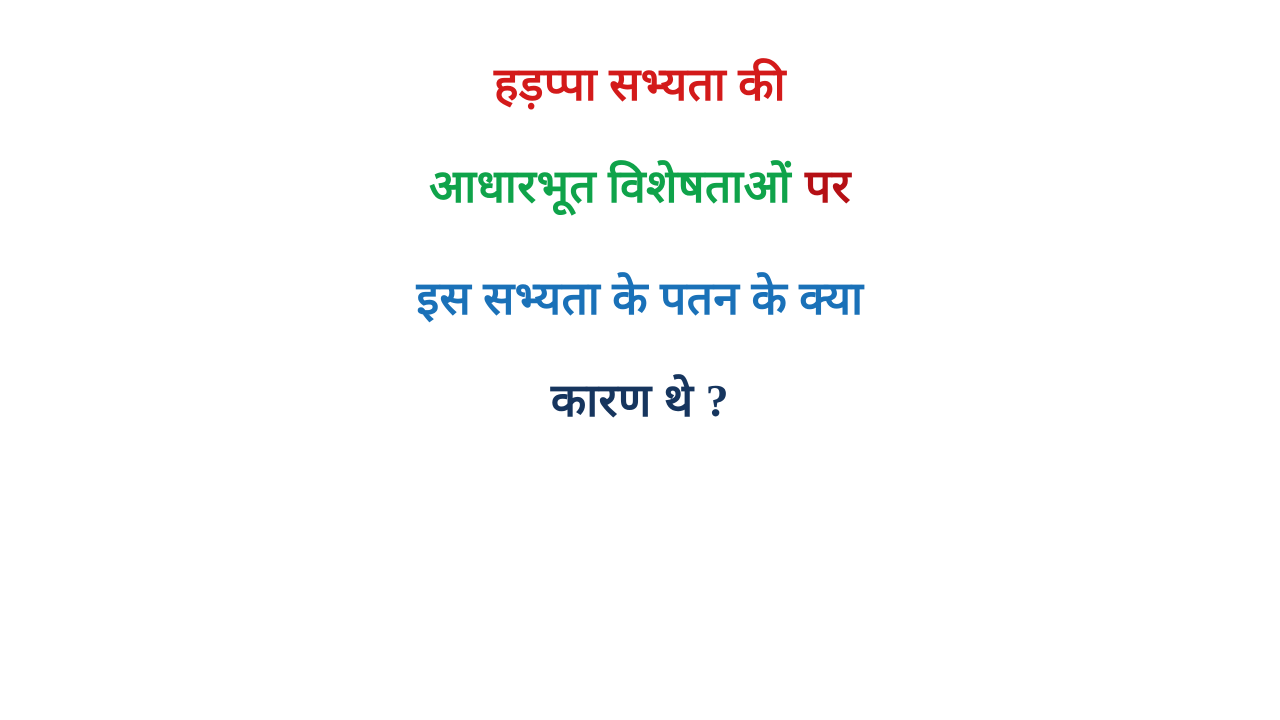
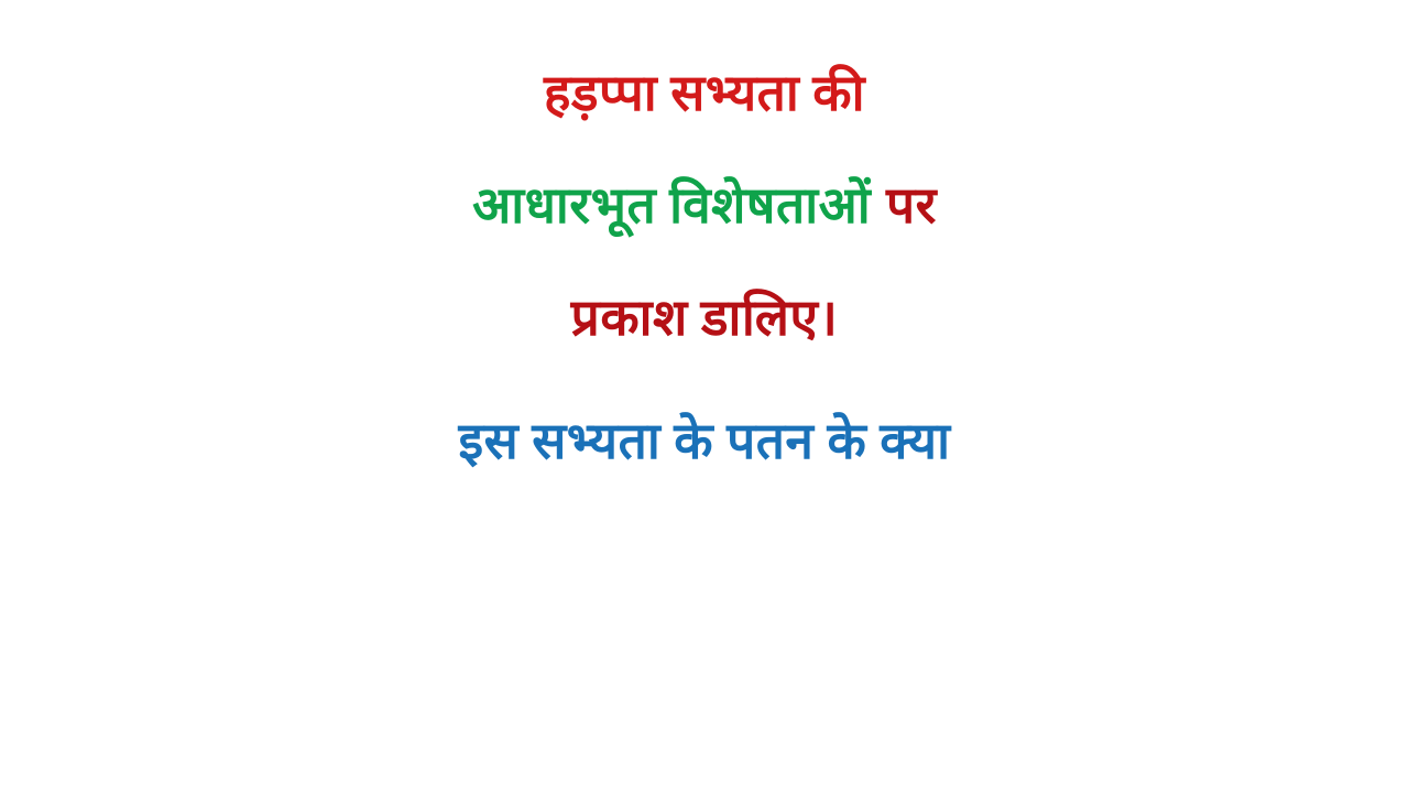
  हड़प्पा सभ्यता की
  आधारभूत विशेषताओं पर
+ प्रकाश डालिए।
  इस सभ्यता के पतन के क्या
- कारण थे ?
